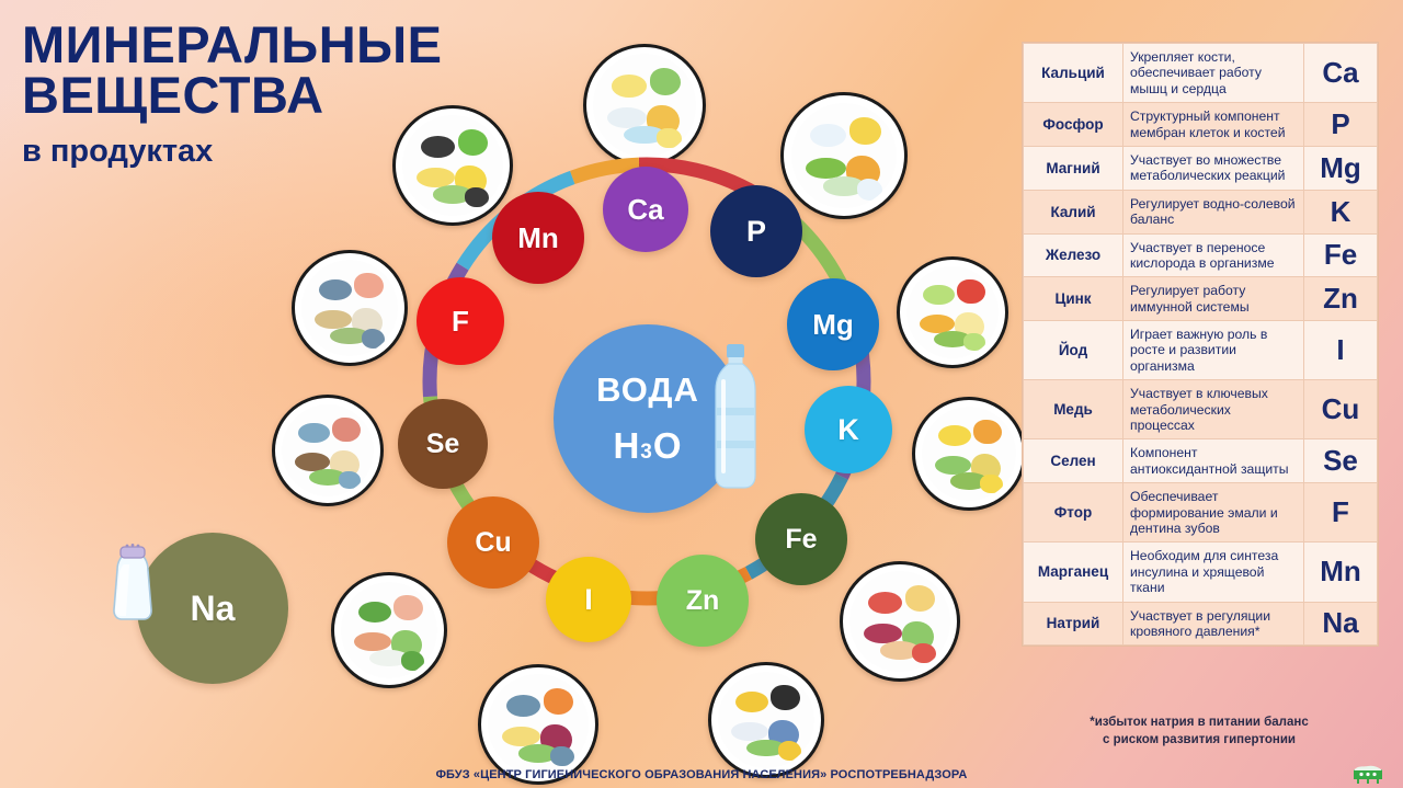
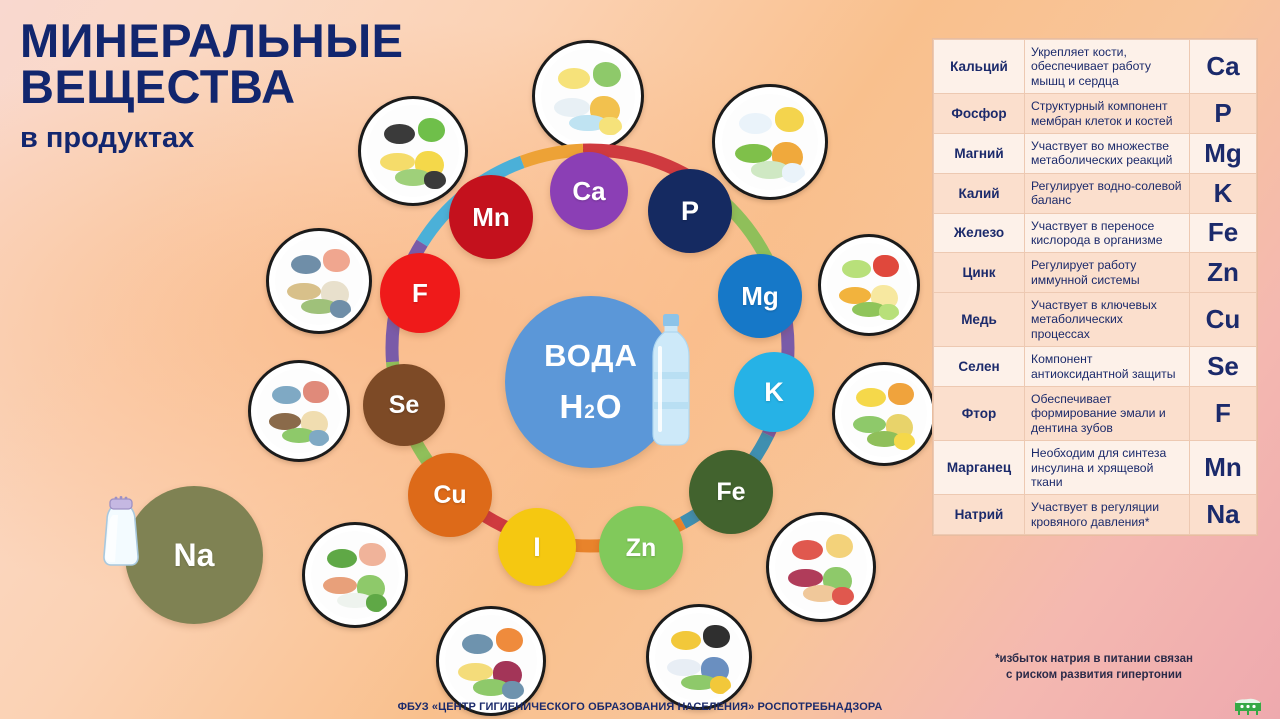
  МИНЕРАЛЬНЫЕ
  ВЕЩЕСТВА
  в продуктах
  Ca
  P
  Mg
  K
  Fe
  Zn
  I
  Cu
  Se
  F
  Mn
  Na
  ВОДА
- H3O
+ H2O
  Кальций	Укрепляет кости, обеспечивает работу мышц и сердца	Ca
  Фосфор	Структурный компонент мембран клеток и костей	P
  Магний	Участвует во множестве метаболических реакций	Mg
  Калий	Регулирует водно-солевой баланс	K
  Железо	Участвует в переносе кислорода в организме	Fe
  Цинк	Регулирует работу иммунной системы	Zn
- Йод	Играет важную роль в росте и развитии организма	I
  Медь	Участвует в ключевых метаболических процессах	Cu
  Селен	Компонент антиоксидантной защиты	Se
  Фтор	Обеспечивает формирование эмали и дентина зубов	F
  Марганец	Необходим для синтеза инсулина и хрящевой ткани	Mn
  Натрий	Участвует в регуляции кровяного давления*	Na
- *избыток натрия в питании баланс
+ *избыток натрия в питании связан
  с риском развития гипертонии
  ФБУЗ «ЦЕНТР ГИГИЕНИЧЕСКОГО ОБРАЗОВАНИЯ НАСЕЛЕНИЯ» РОСПОТРЕБНАДЗОРА
